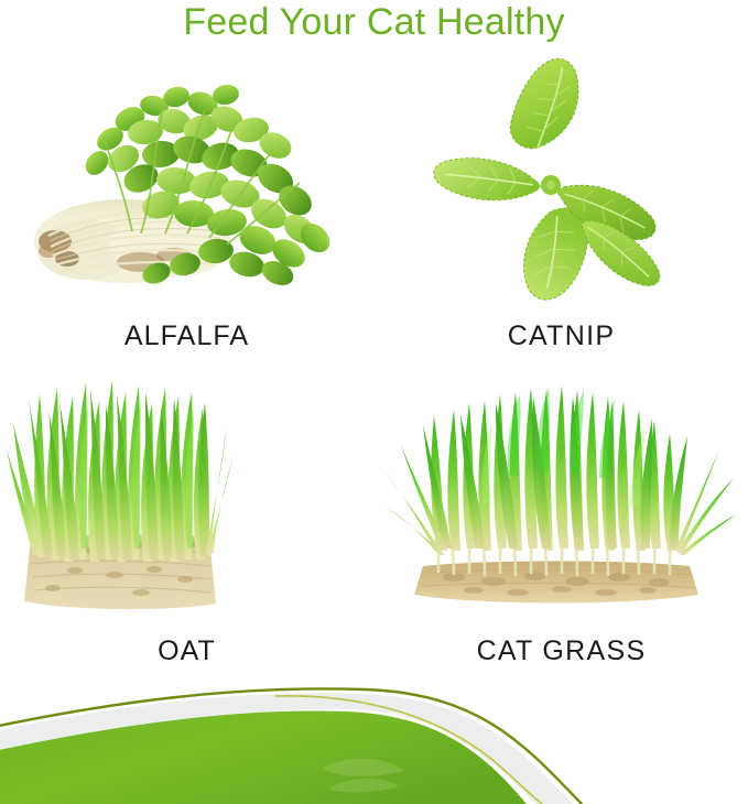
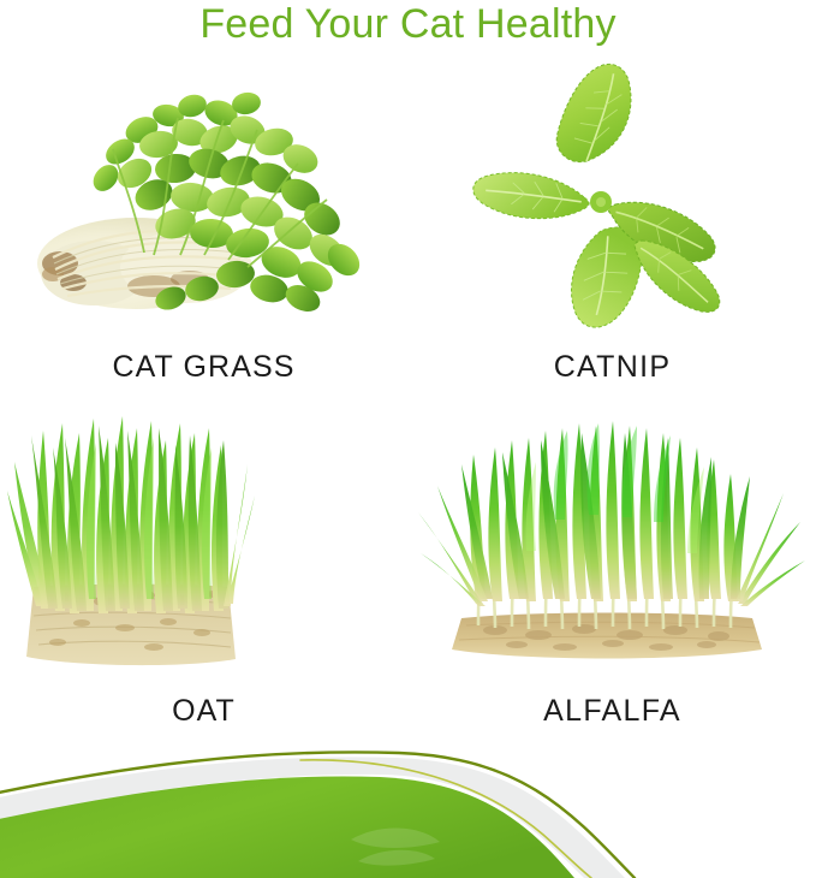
  Feed Your Cat Healthy
- ALFALFA
+ CAT GRASS
  CATNIP
  OAT
- CAT GRASS
+ ALFALFA
